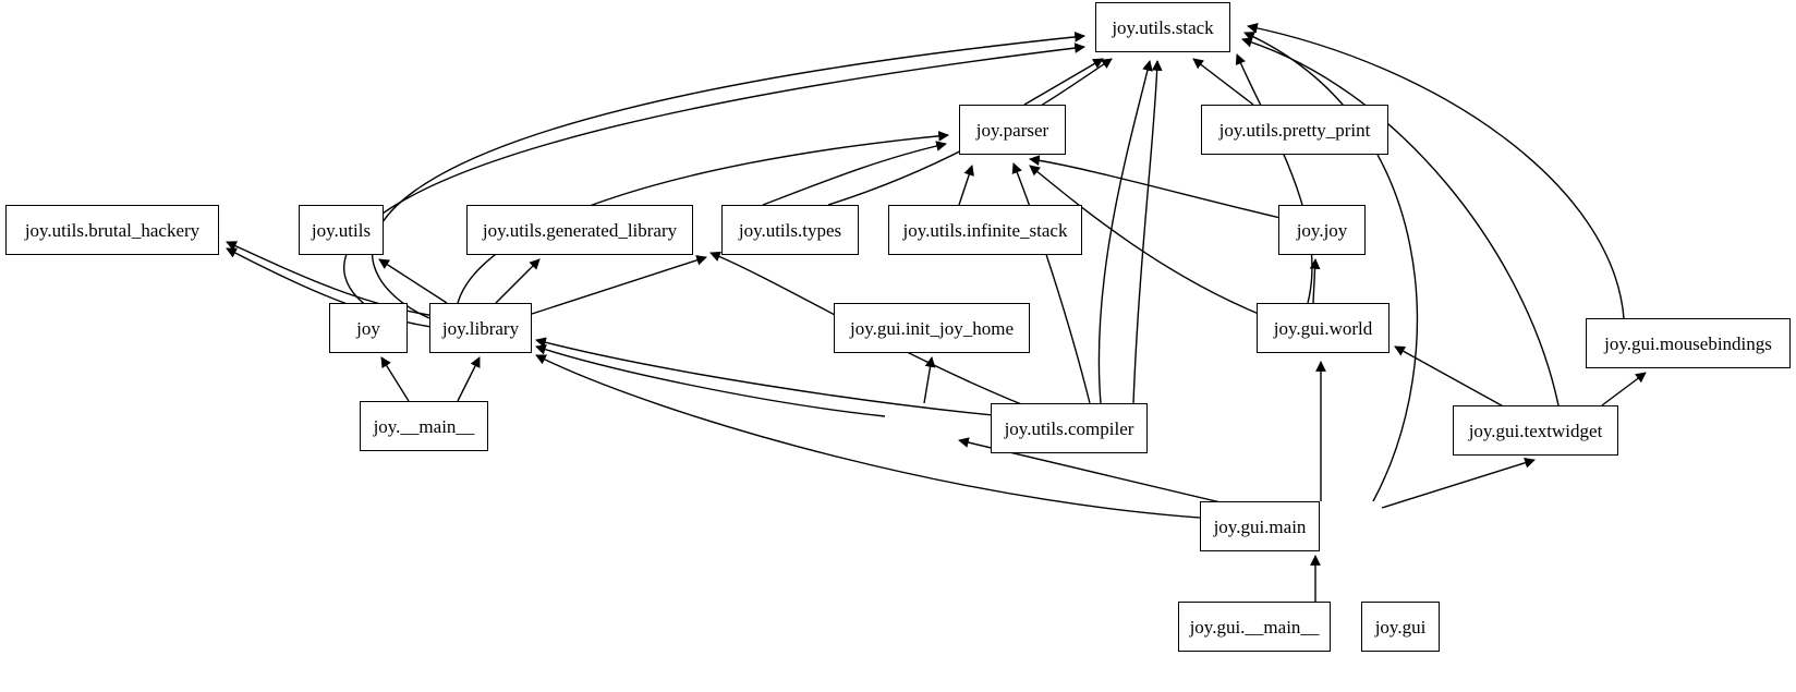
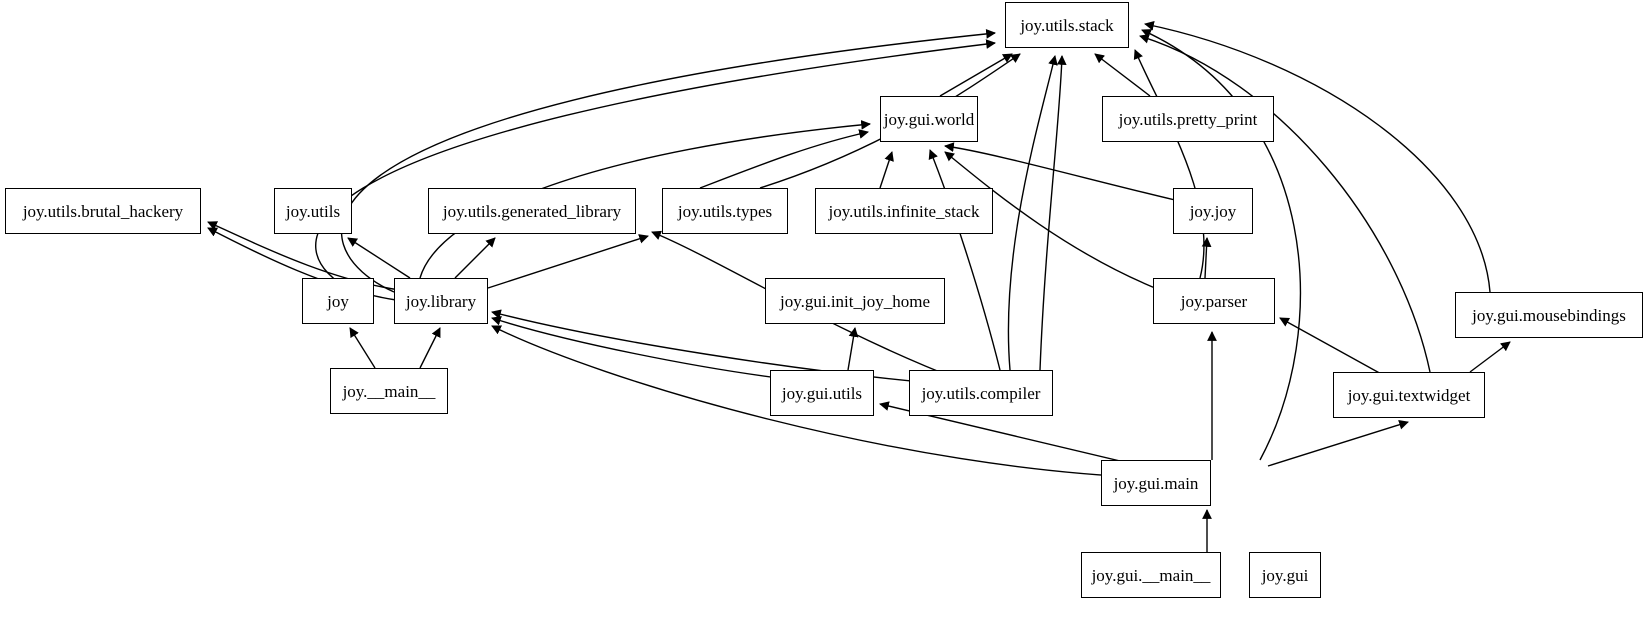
  joy.utils.stack
- joy.parser
+ joy.gui.world
  joy.utils.pretty_print
  joy.utils.brutal_hackery
  joy.utils
  joy.utils.generated_library
  joy.utils.types
  joy.utils.infinite_stack
  joy.joy
  joy
  joy.library
  joy.gui.init_joy_home
- joy.gui.world
+ joy.parser
  joy.gui.mousebindings
  joy.__main__
+ joy.gui.utils
  joy.utils.compiler
  joy.gui.textwidget
  joy.gui.main
  joy.gui.__main__
  joy.gui
